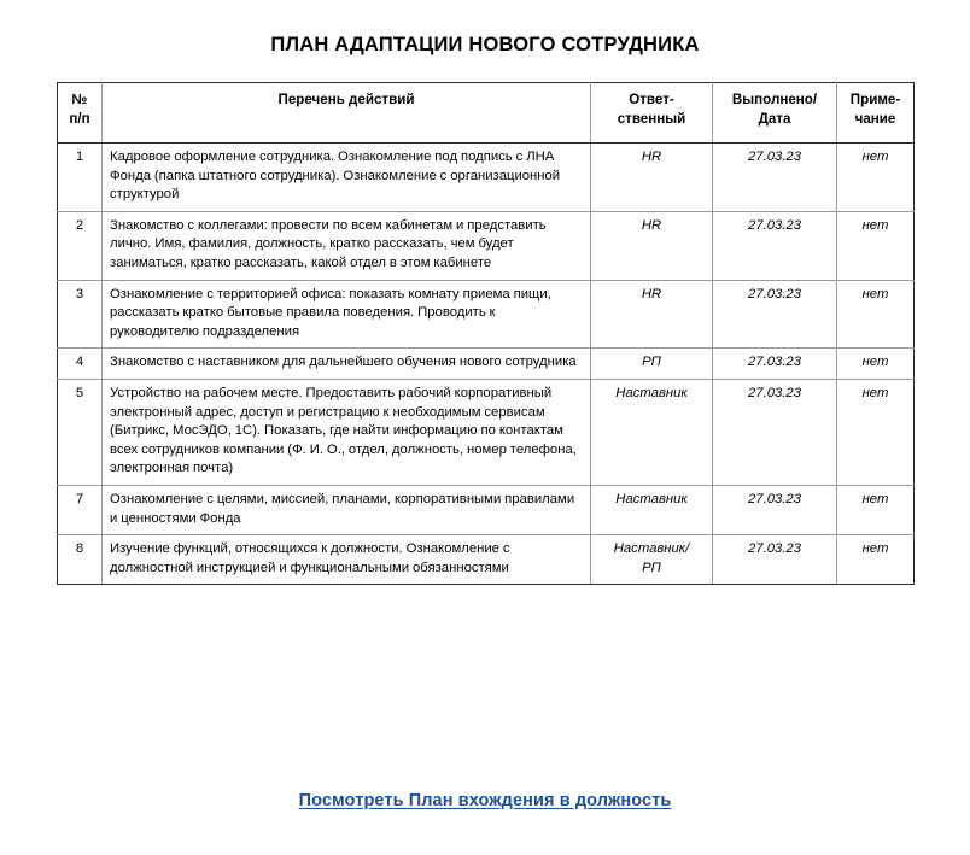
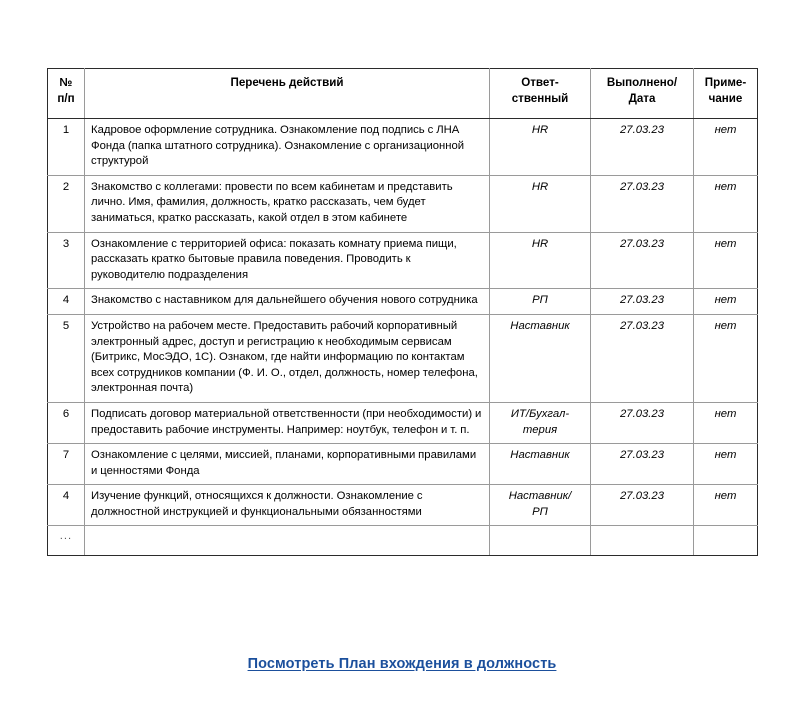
- ПЛАН АДАПТАЦИИ НОВОГО СОТРУДНИКА
  №п/п	Перечень действий	Ответ-ственный	Выполнено/Дата	Приме-чание
  1	Кадровое оформление сотрудника. Ознакомление под под­пись с ЛНА Фонда (папка штатного сотрудника). Ознаком­ление с организационной структурой	HR	27.03.23	нет
  2	Знакомство с коллегами: провести по всем кабинетам и представить лично. Имя, фамилия, должность, кратко рассказать, чем будет заниматься, кратко рассказать, какой отдел в этом кабинете	HR	27.03.23	нет
  3	Ознакомление с территорией офиса: показать комнату приема пищи, рассказать кратко бытовые правила поведе­ния. Проводить к руководителю подразделения	HR	27.03.23	нет
  4	Знакомство с наставником для дальнейшего обучения нового сотрудника	РП	27.03.23	нет
- 5	Устройство на рабочем месте. Предоставить рабочий корпоративный электронный адрес, доступ и регистрацию к необходимым сервисам (Битрикс, МосЭДО, 1С). Показать, где найти информацию по контактам всех сотрудников компании (Ф. И. О., отдел, должность, номер телефона, электронная почта)	Наставник	27.03.23	нет
+ 5	Устройство на рабочем месте. Предоставить рабочий корпоративный электронный адрес, доступ и регистрацию к необходимым сервисам (Битрикс, МосЭДО, 1С). Ознаком, где найти информацию по контактам всех сотрудников компании (Ф. И. О., отдел, должность, номер телефона, электронная почта)	Наставник	27.03.23	нет
+ 6	Подписать договор материальной ответственности (при необходимости) и предоставить рабочие инструменты. На­пример: ноутбук, телефон и т. п.	ИТ/Бухгал- терия	27.03.23	нет
  7	Ознакомление с целями, миссией, планами, корпоративны­ми правилами и ценностями Фонда	Наставник	27.03.23	нет
- 8	Изучение функций, относящихся к должности. Ознаком­ление с должностной инструкцией и функциональными обязанностями	Наставник/ РП	27.03.23	нет
+ 4	Изучение функций, относящихся к должности. Ознаком­ление с должностной инструкцией и функциональными обязанностями	Наставник/ РП	27.03.23	нет
+ ...
  Посмотреть План вхождения в должность
